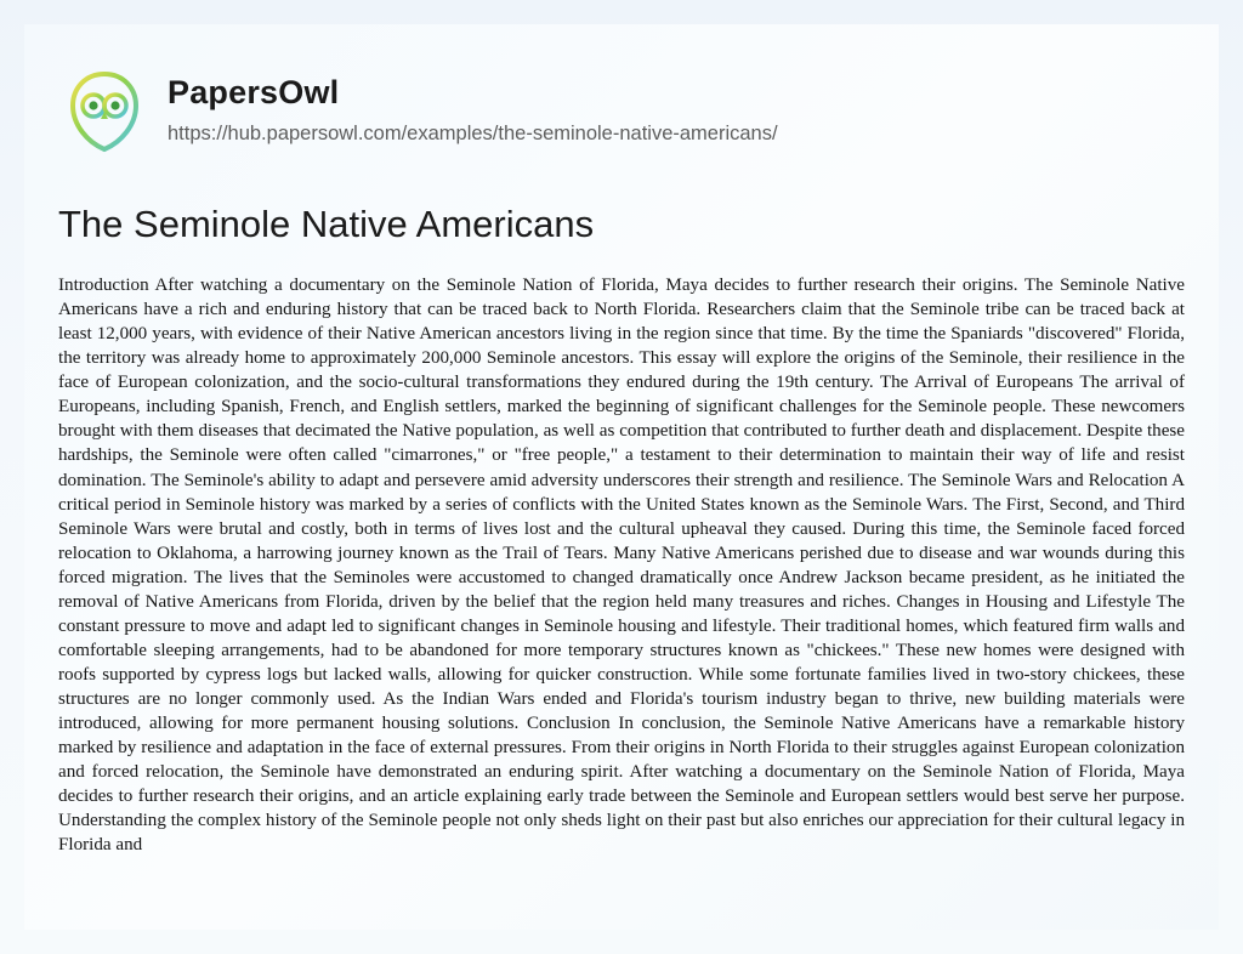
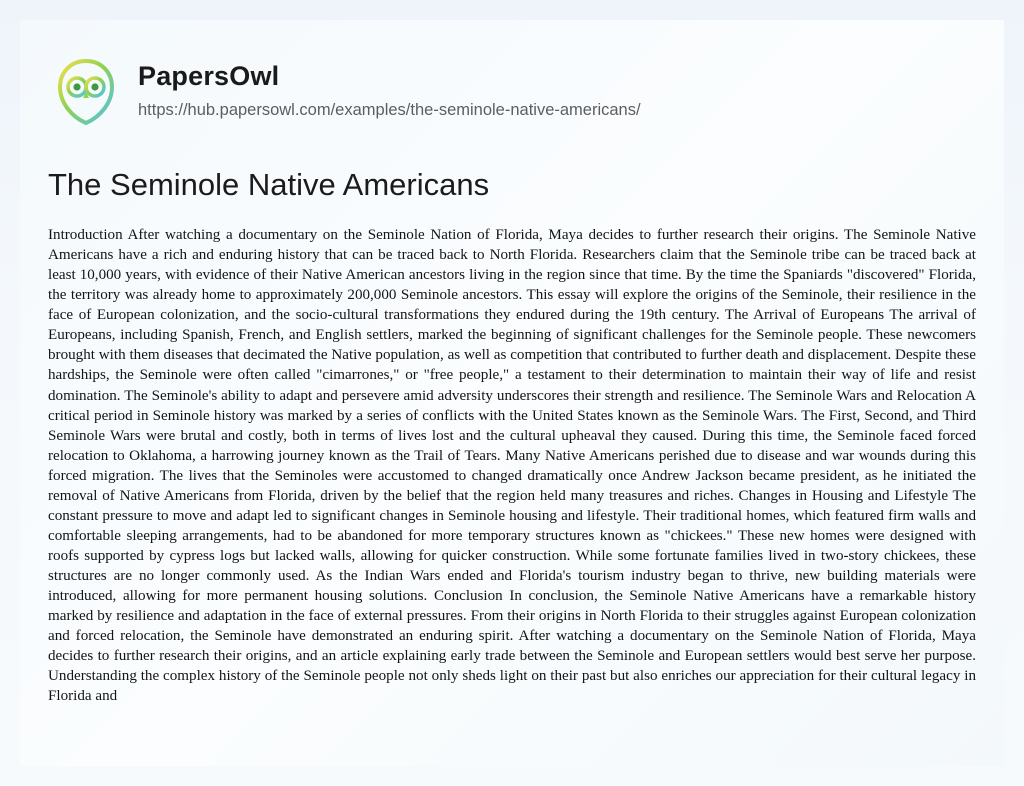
  PapersOwl
  https://hub.papersowl.com/examples/the-seminole-native-americans/
  The Seminole Native Americans
- Introduction After watching a documentary on the Seminole Nation of Florida, Maya decides to further research their origins. The Seminole Native Americans have a rich and enduring history that can be traced back to North Florida. Researchers claim that the Seminole tribe can be traced back at least 12,000 years, with evidence of their Native American ancestors living in the region since that time. By the time the Spaniards "discovered" Florida, the territory was already home to approximately 200,000 Seminole ancestors. This essay will explore the origins of the Seminole, their resilience in the face of European colonization, and the socio-cultural transformations they endured during the 19th century. The Arrival of Europeans The arrival of Europeans, including Spanish, French, and English settlers, marked the beginning of significant challenges for the Seminole people. These newcomers brought with them diseases that decimated the Native population, as well as competition that contributed to further death and displacement. Despite these hardships, the Seminole were often called "cimarrones," or "free people," a testament to their determination to maintain their way of life and resist domination. The Seminole's ability to adapt and persevere amid adversity underscores their strength and resilience. The Seminole Wars and Relocation A critical period in Seminole history was marked by a series of conflicts with the United States known as the Seminole Wars. The First, Second, and Third Seminole Wars were brutal and costly, both in terms of lives lost and the cultural upheaval they caused. During this time, the Seminole faced forced relocation to Oklahoma, a harrowing journey known as the Trail of Tears. Many Native Americans perished due to disease and war wounds during this forced migration. The lives that the Seminoles were accustomed to changed dramatically once Andrew Jackson became president, as he initiated the removal of Native Americans from Florida, driven by the belief that the region held many treasures and riches. Changes in Housing and Lifestyle The constant pressure to move and adapt led to significant changes in Seminole housing and lifestyle. Their traditional homes, which featured firm walls and comfortable sleeping arrangements, had to be abandoned for more temporary structures known as "chickees." These new homes were designed with roofs supported by cypress logs but lacked walls, allowing for quicker construction. While some fortunate families lived in two-story chickees, these structures are no longer commonly used. As the Indian Wars ended and Florida's tourism industry began to thrive, new building materials were introduced, allowing for more permanent housing solutions. Conclusion In conclusion, the Seminole Native Americans have a remarkable history marked by resilience and adaptation in the face of external pressures. From their origins in North Florida to their struggles against European colonization and forced relocation, the Seminole have demonstrated an enduring spirit. After watching a documentary on the Seminole Nation of Florida, Maya decides to further research their origins, and an article explaining early trade between the Seminole and European settlers would best serve her purpose. Understanding the complex history of the Seminole people not only sheds light on their past but also enriches our appreciation for their cultural legacy in Florida and
+ Introduction After watching a documentary on the Seminole Nation of Florida, Maya decides to further research their origins. The Seminole Native Americans have a rich and enduring history that can be traced back to North Florida. Researchers claim that the Seminole tribe can be traced back at least 10,000 years, with evidence of their Native American ancestors living in the region since that time. By the time the Spaniards "discovered" Florida, the territory was already home to approximately 200,000 Seminole ancestors. This essay will explore the origins of the Seminole, their resilience in the face of European colonization, and the socio-cultural transformations they endured during the 19th century. The Arrival of Europeans The arrival of Europeans, including Spanish, French, and English settlers, marked the beginning of significant challenges for the Seminole people. These newcomers brought with them diseases that decimated the Native population, as well as competition that contributed to further death and displacement. Despite these hardships, the Seminole were often called "cimarrones," or "free people," a testament to their determination to maintain their way of life and resist domination. The Seminole's ability to adapt and persevere amid adversity underscores their strength and resilience. The Seminole Wars and Relocation A critical period in Seminole history was marked by a series of conflicts with the United States known as the Seminole Wars. The First, Second, and Third Seminole Wars were brutal and costly, both in terms of lives lost and the cultural upheaval they caused. During this time, the Seminole faced forced relocation to Oklahoma, a harrowing journey known as the Trail of Tears. Many Native Americans perished due to disease and war wounds during this forced migration. The lives that the Seminoles were accustomed to changed dramatically once Andrew Jackson became president, as he initiated the removal of Native Americans from Florida, driven by the belief that the region held many treasures and riches. Changes in Housing and Lifestyle The constant pressure to move and adapt led to significant changes in Seminole housing and lifestyle. Their traditional homes, which featured firm walls and comfortable sleeping arrangements, had to be abandoned for more temporary structures known as "chickees." These new homes were designed with roofs supported by cypress logs but lacked walls, allowing for quicker construction. While some fortunate families lived in two-story chickees, these structures are no longer commonly used. As the Indian Wars ended and Florida's tourism industry began to thrive, new building materials were introduced, allowing for more permanent housing solutions. Conclusion In conclusion, the Seminole Native Americans have a remarkable history marked by resilience and adaptation in the face of external pressures. From their origins in North Florida to their struggles against European colonization and forced relocation, the Seminole have demonstrated an enduring spirit. After watching a documentary on the Seminole Nation of Florida, Maya decides to further research their origins, and an article explaining early trade between the Seminole and European settlers would best serve her purpose. Understanding the complex history of the Seminole people not only sheds light on their past but also enriches our appreciation for their cultural legacy in Florida and
